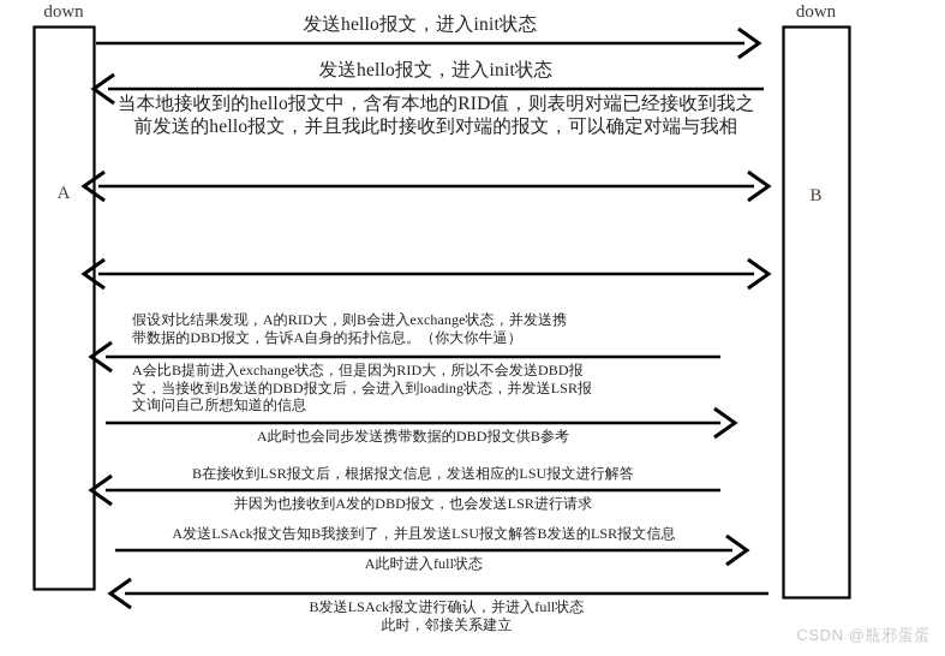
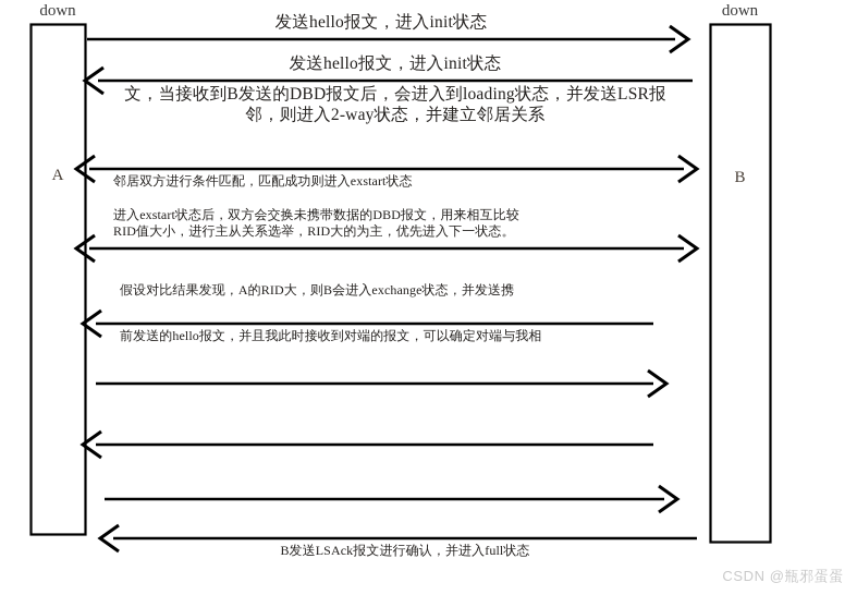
  down
  A
  down
  B
  发送hello报文，进入init状态
  发送hello报文，进入init状态
- 当本地接收到的hello报文中，含有本地的RID值，则表明对端已经接收到我之
- 前发送的hello报文，并且我此时接收到对端的报文，可以确定对端与我相
+ 文，当接收到B发送的DBD报文后，会进入到loading状态，并发送LSR报
+ 邻，则进入2-way状态，并建立邻居关系
+ 邻居双方进行条件匹配，匹配成功则进入exstart状态
+ 进入exstart状态后，双方会交换未携带数据的DBD报文，用来相互比较
+ RID值大小，进行主从关系选举，RID大的为主，优先进入下一状态。
  假设对比结果发现，A的RID大，则B会进入exchange状态，并发送携
- 带数据的DBD报文，告诉A自身的拓扑信息。（你大你牛逼）
- A会比B提前进入exchange状态，但是因为RID大，所以不会发送DBD报
- 文，当接收到B发送的DBD报文后，会进入到loading状态，并发送LSR报
+ 前发送的hello报文，并且我此时接收到对端的报文，可以确定对端与我相
- 文询问自己所想知道的信息
- A此时也会同步发送携带数据的DBD报文供B参考
- B在接收到LSR报文后，根据报文信息，发送相应的LSU报文进行解答
- 并因为也接收到A发的DBD报文，也会发送LSR进行请求
- A发送LSAck报文告知B我接到了，并且发送LSU报文解答B发送的LSR报文信息
- A此时进入full状态
  B发送LSAck报文进行确认，并进入full状态
- 此时，邻接关系建立
  CSDN @瓶邪蛋蛋
